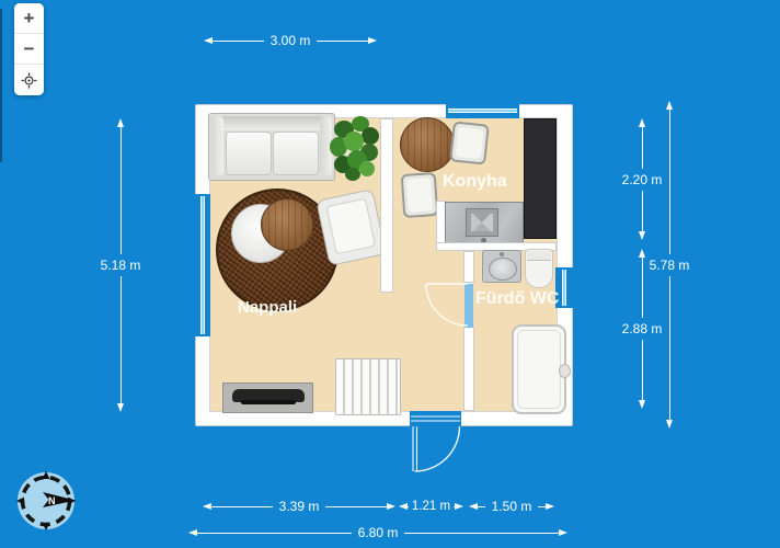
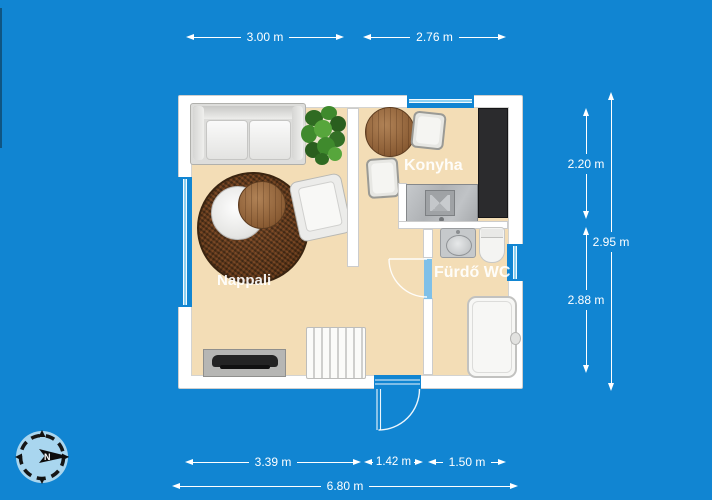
- +
- −
  N
  Nappali
  Konyha
  Fürdő WC
  3.00 m
+ 2.76 m
  3.39 m
- 1.21 m
+ 1.42 m
  1.50 m
  6.80 m
- 5.18 m
  2.20 m
  2.88 m
- 5.78 m
+ 2.95 m
